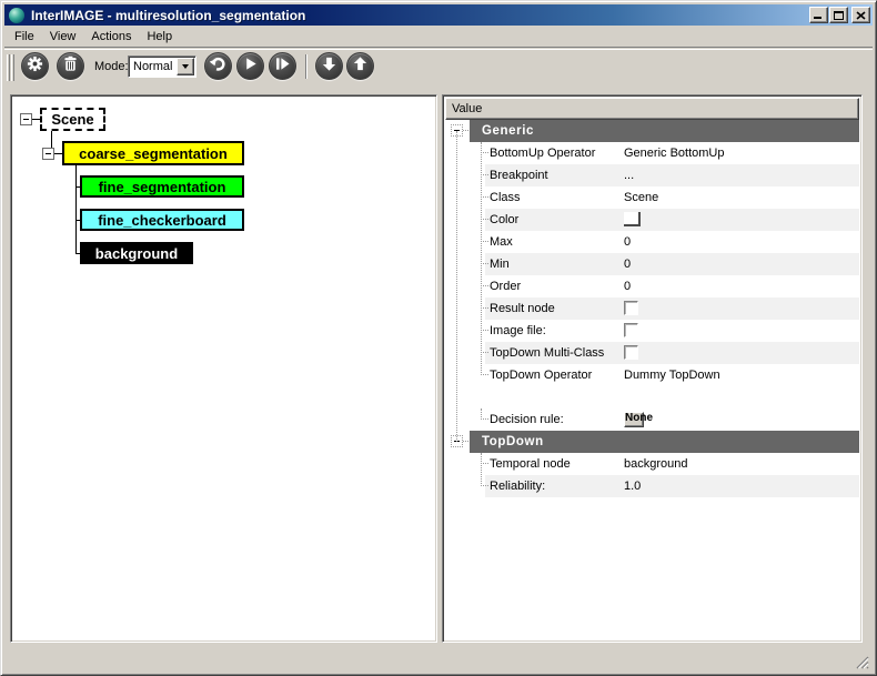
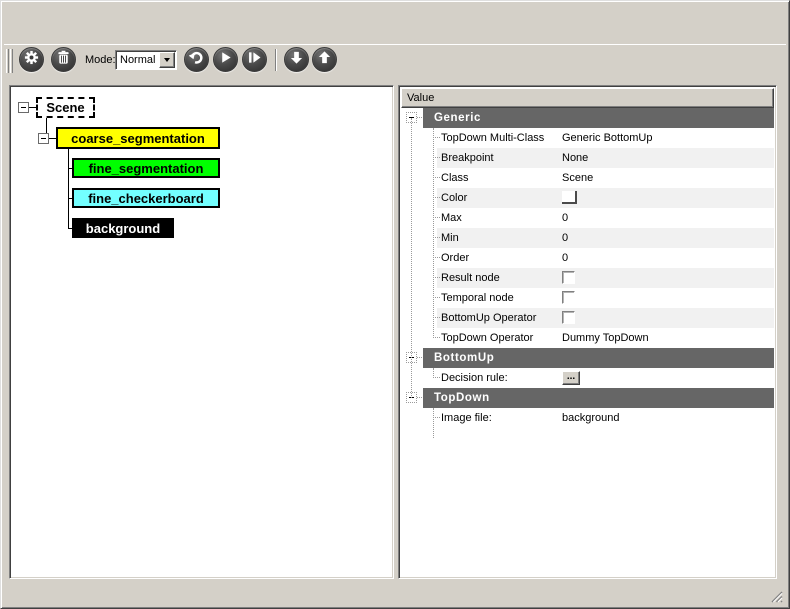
- InterIMAGE - multiresolution_segmentation
- File
- View
- Actions
- Help
  Mode
  Normal
  Scene
  coarse_segmentation
  fine_segmentation
  fine_checkerboard
  background
  Value
  Generic
- BottomUp Operator
+ TopDown Multi-Class
  Generic BottomUp
  Breakpoint
- ...
+ None
  Class
  Scene
  Color
  Max
  0
  Min
  0
  Order
  0
  Result node
- Image file:
+ Temporal node
- TopDown Multi-Class
+ BottomUp Operator
  TopDown Operator
  Dummy TopDown
+ BottomUp
  Decision rule:
- None
+ ...
  TopDown
- Temporal node
+ Image file:
  background
- Reliability:
- 1.0
